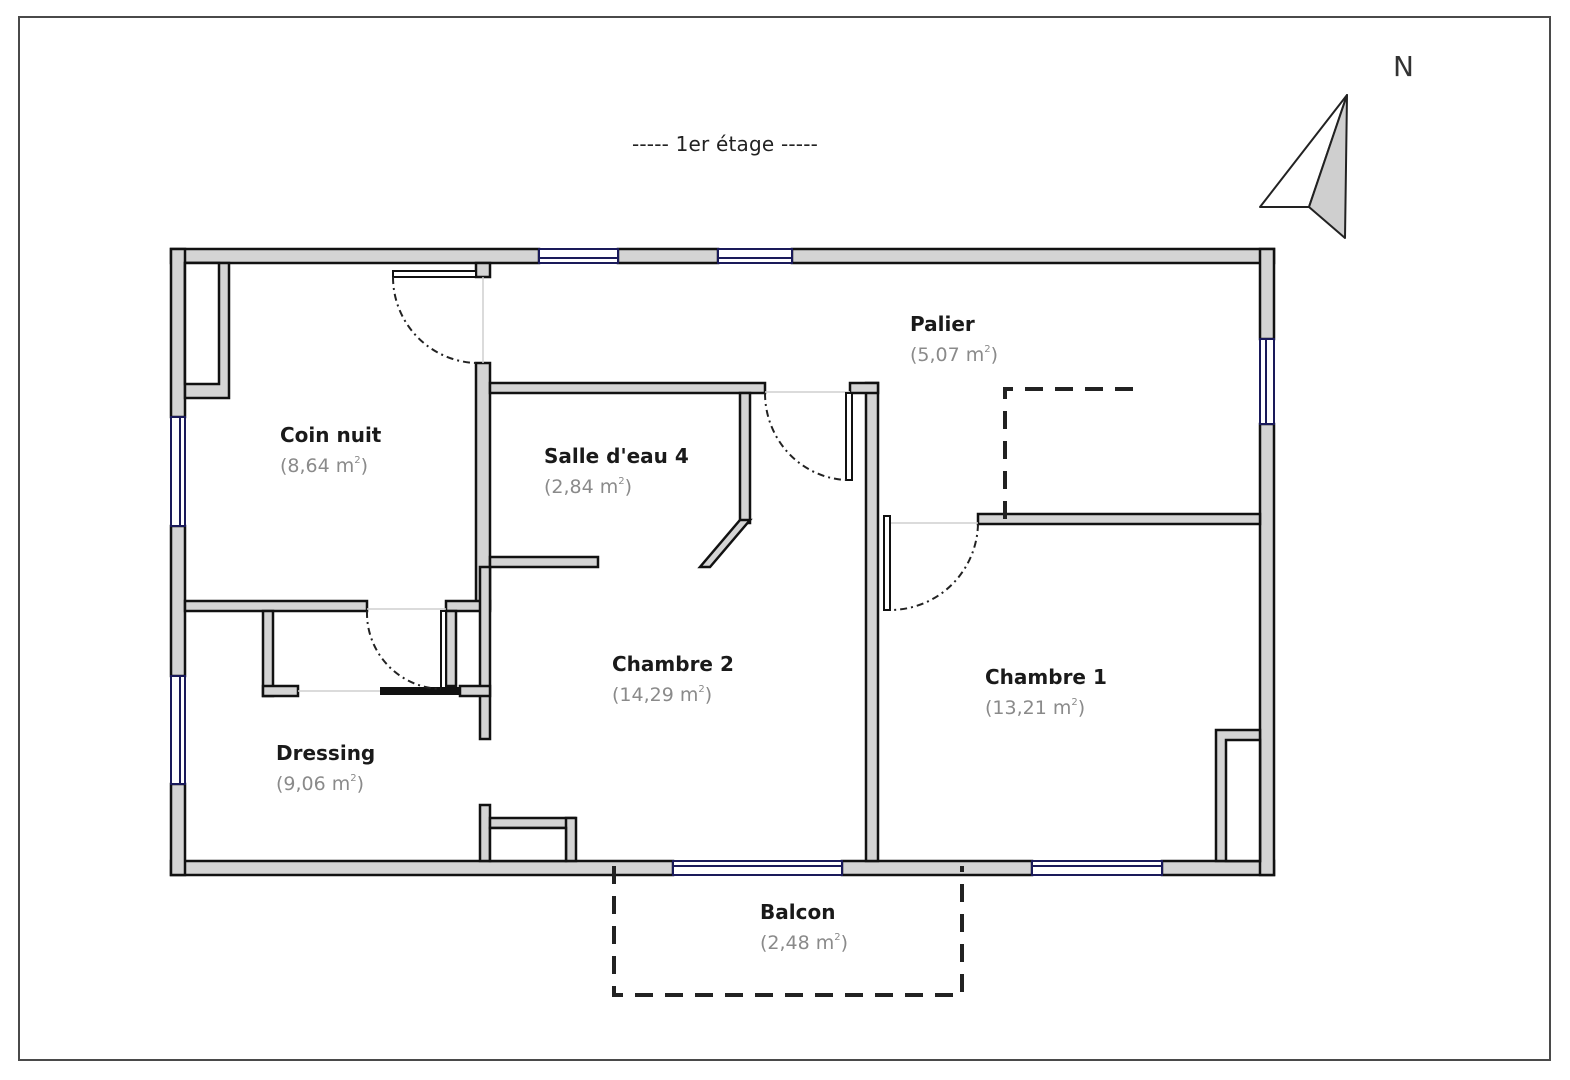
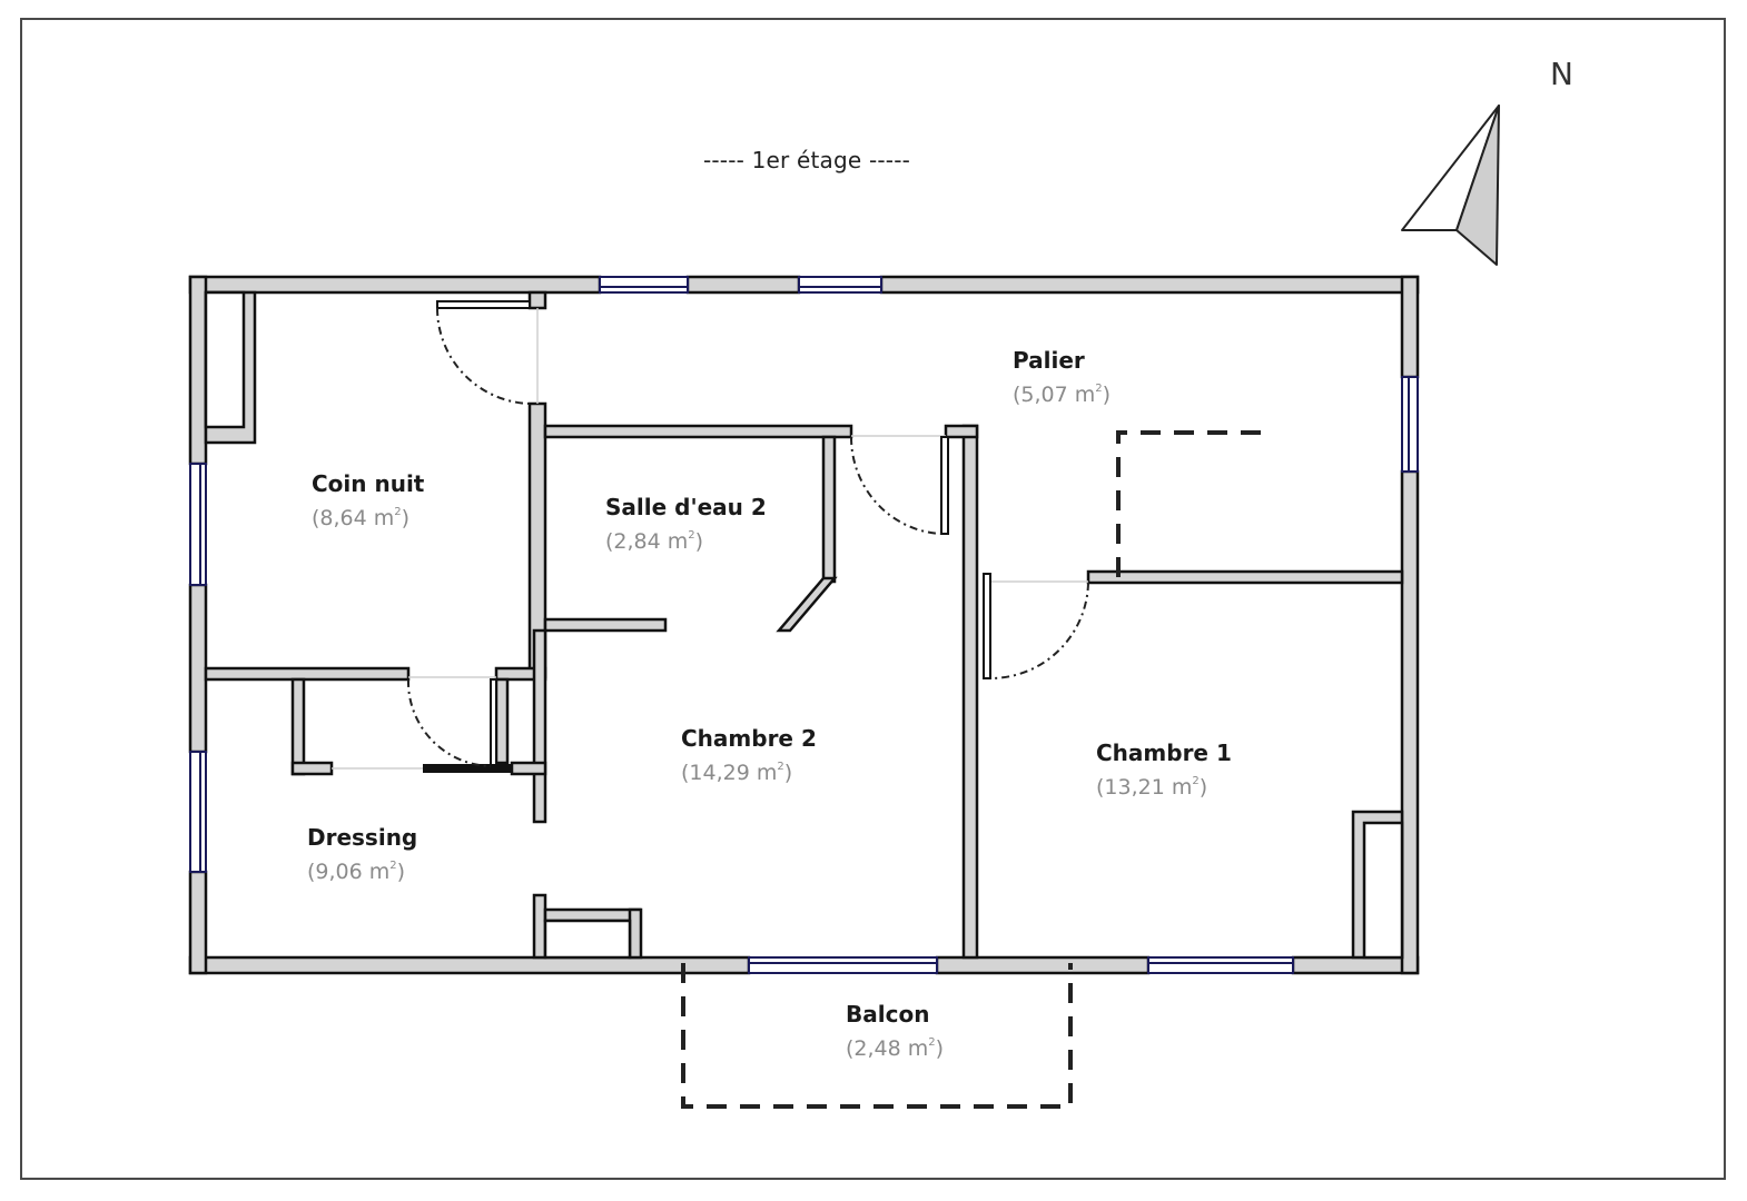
  ----- 1er étage -----
  N
  Palier
  (5,07 m2)
  Coin nuit
  (8,64 m2)
- Salle d'eau 4
+ Salle d'eau 2
  (2,84 m2)
  Chambre 2
  (14,29 m2)
  Chambre 1
  (13,21 m2)
  Dressing
  (9,06 m2)
  Balcon
  (2,48 m2)
